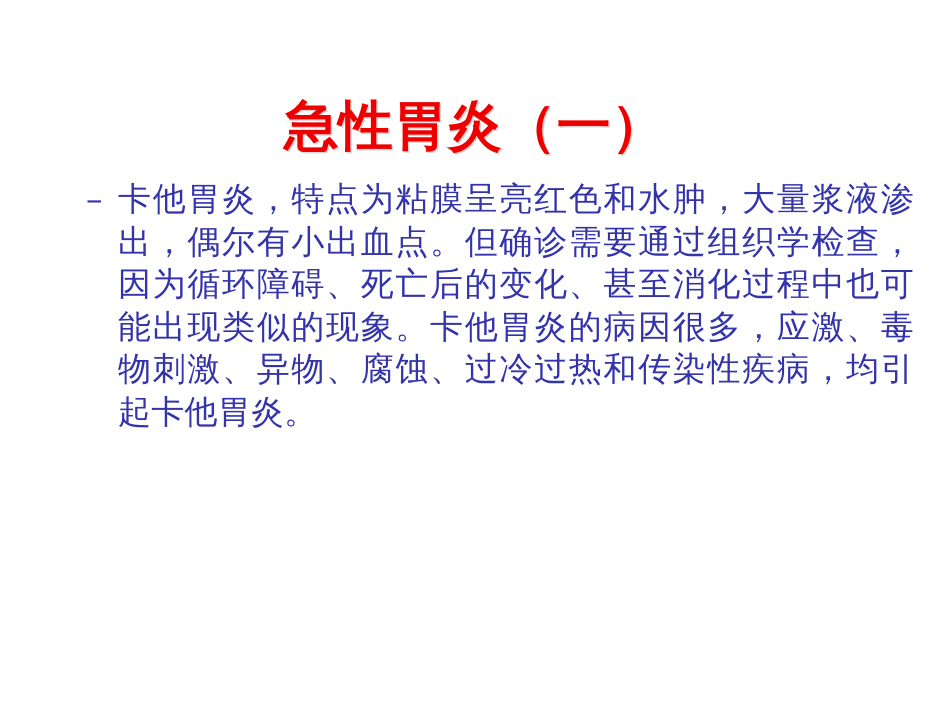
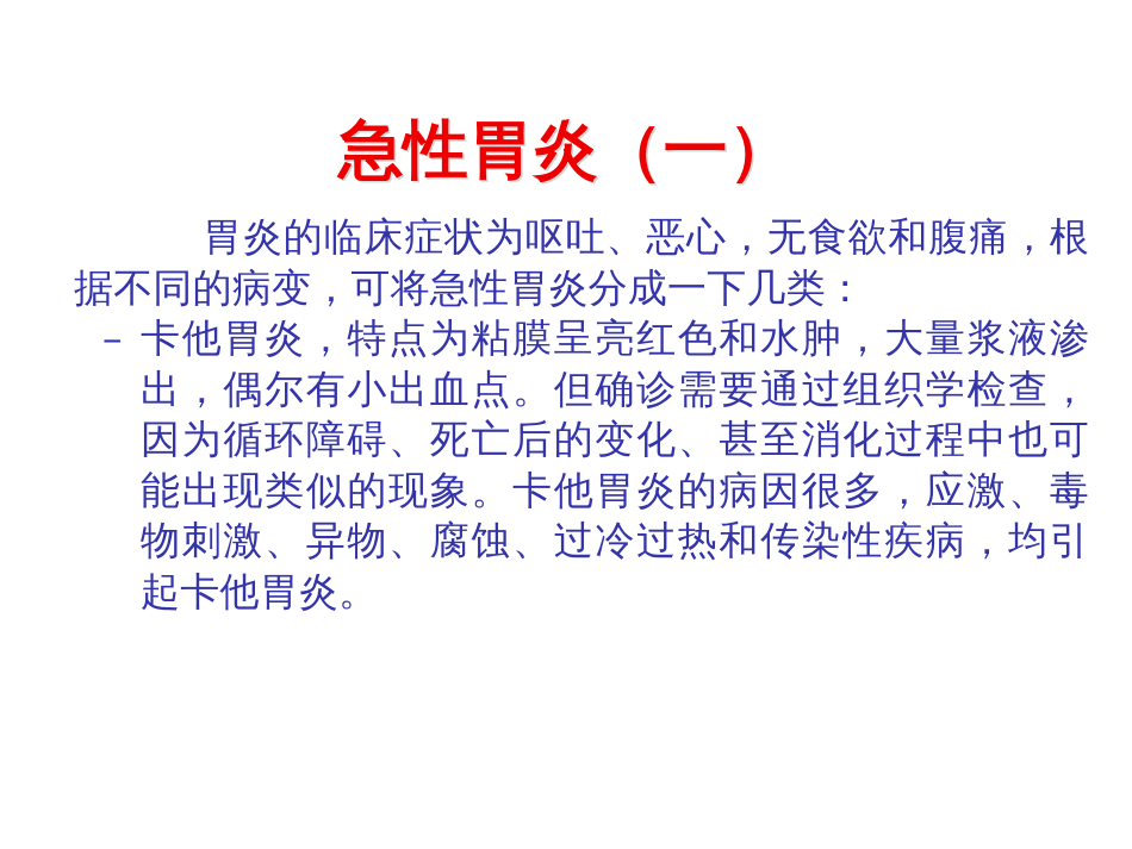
  急性胃炎（一）
+ 胃炎的临床症状为呕吐、恶心，无食欲和腹痛，根据不同的病变，可将急性胃炎分成一下几类：
  –
  卡他胃炎，特点为粘膜呈亮红色和水肿，大量浆液渗出，偶尔有小出血点。但确诊需要通过组织学检查，因为循环障碍、死亡后的变化、甚至消化过程中也可能出现类似的现象。卡他胃炎的病因很多，应激、毒物刺激、异物、腐蚀、过冷过热和传染性疾病，均引起卡他胃炎。
